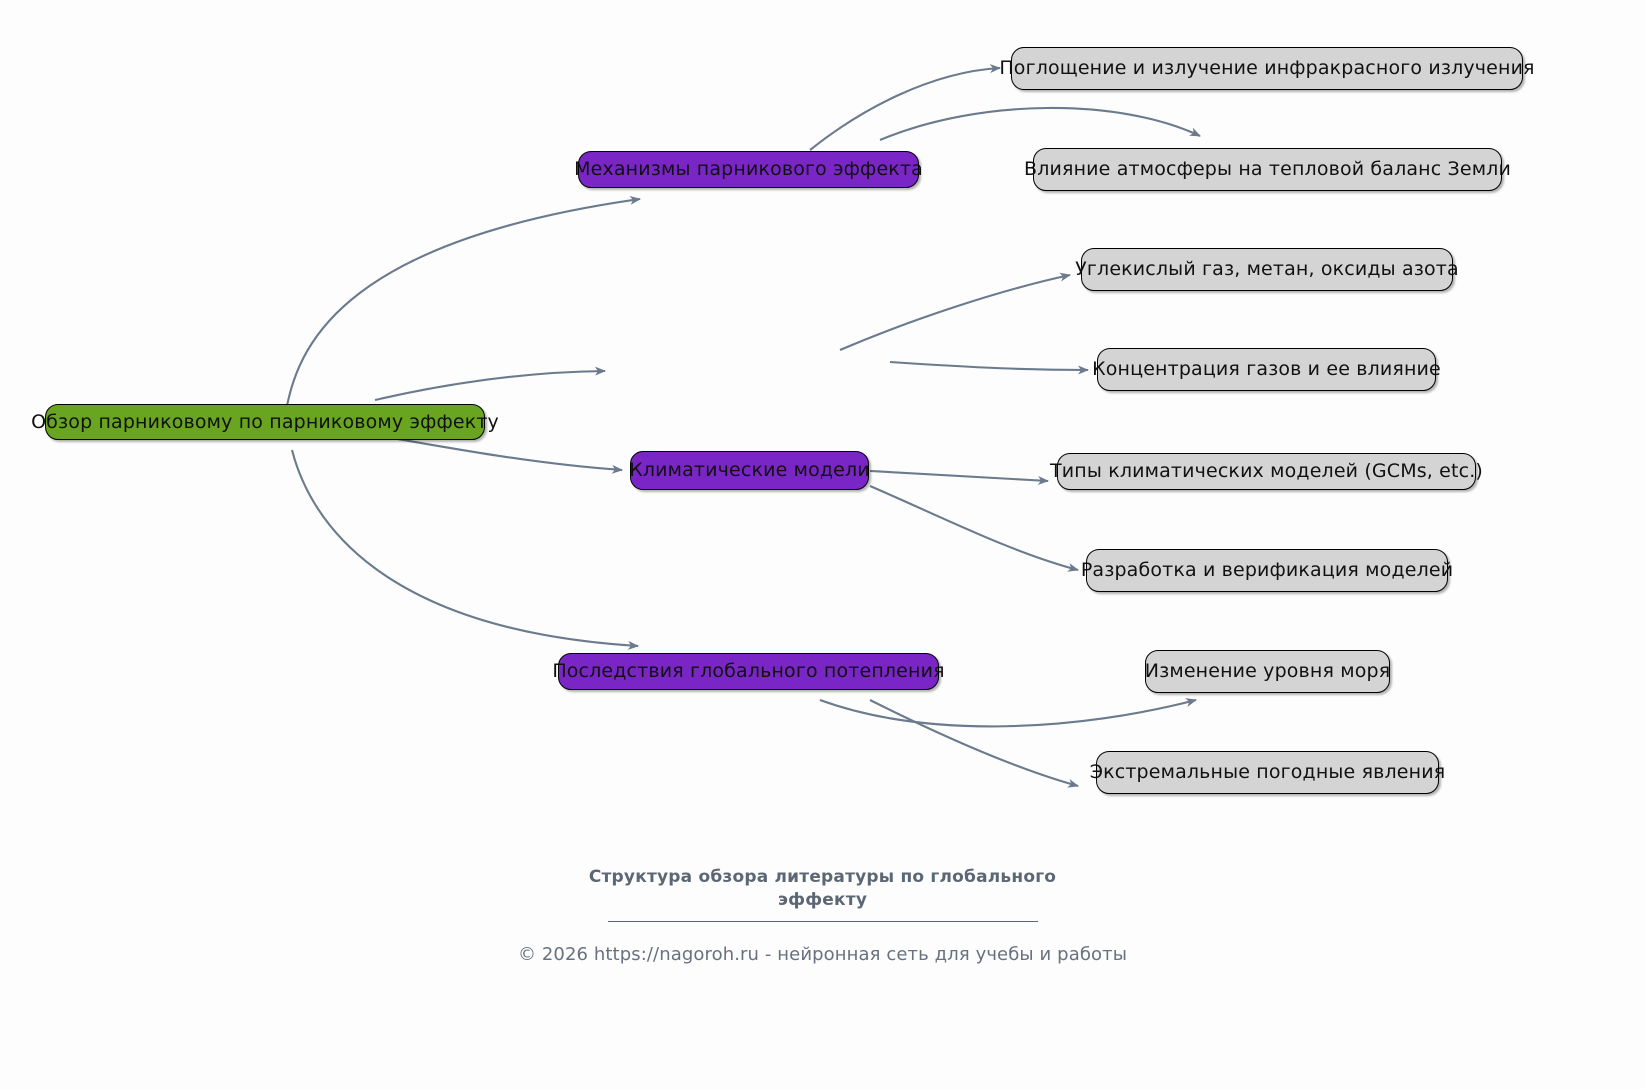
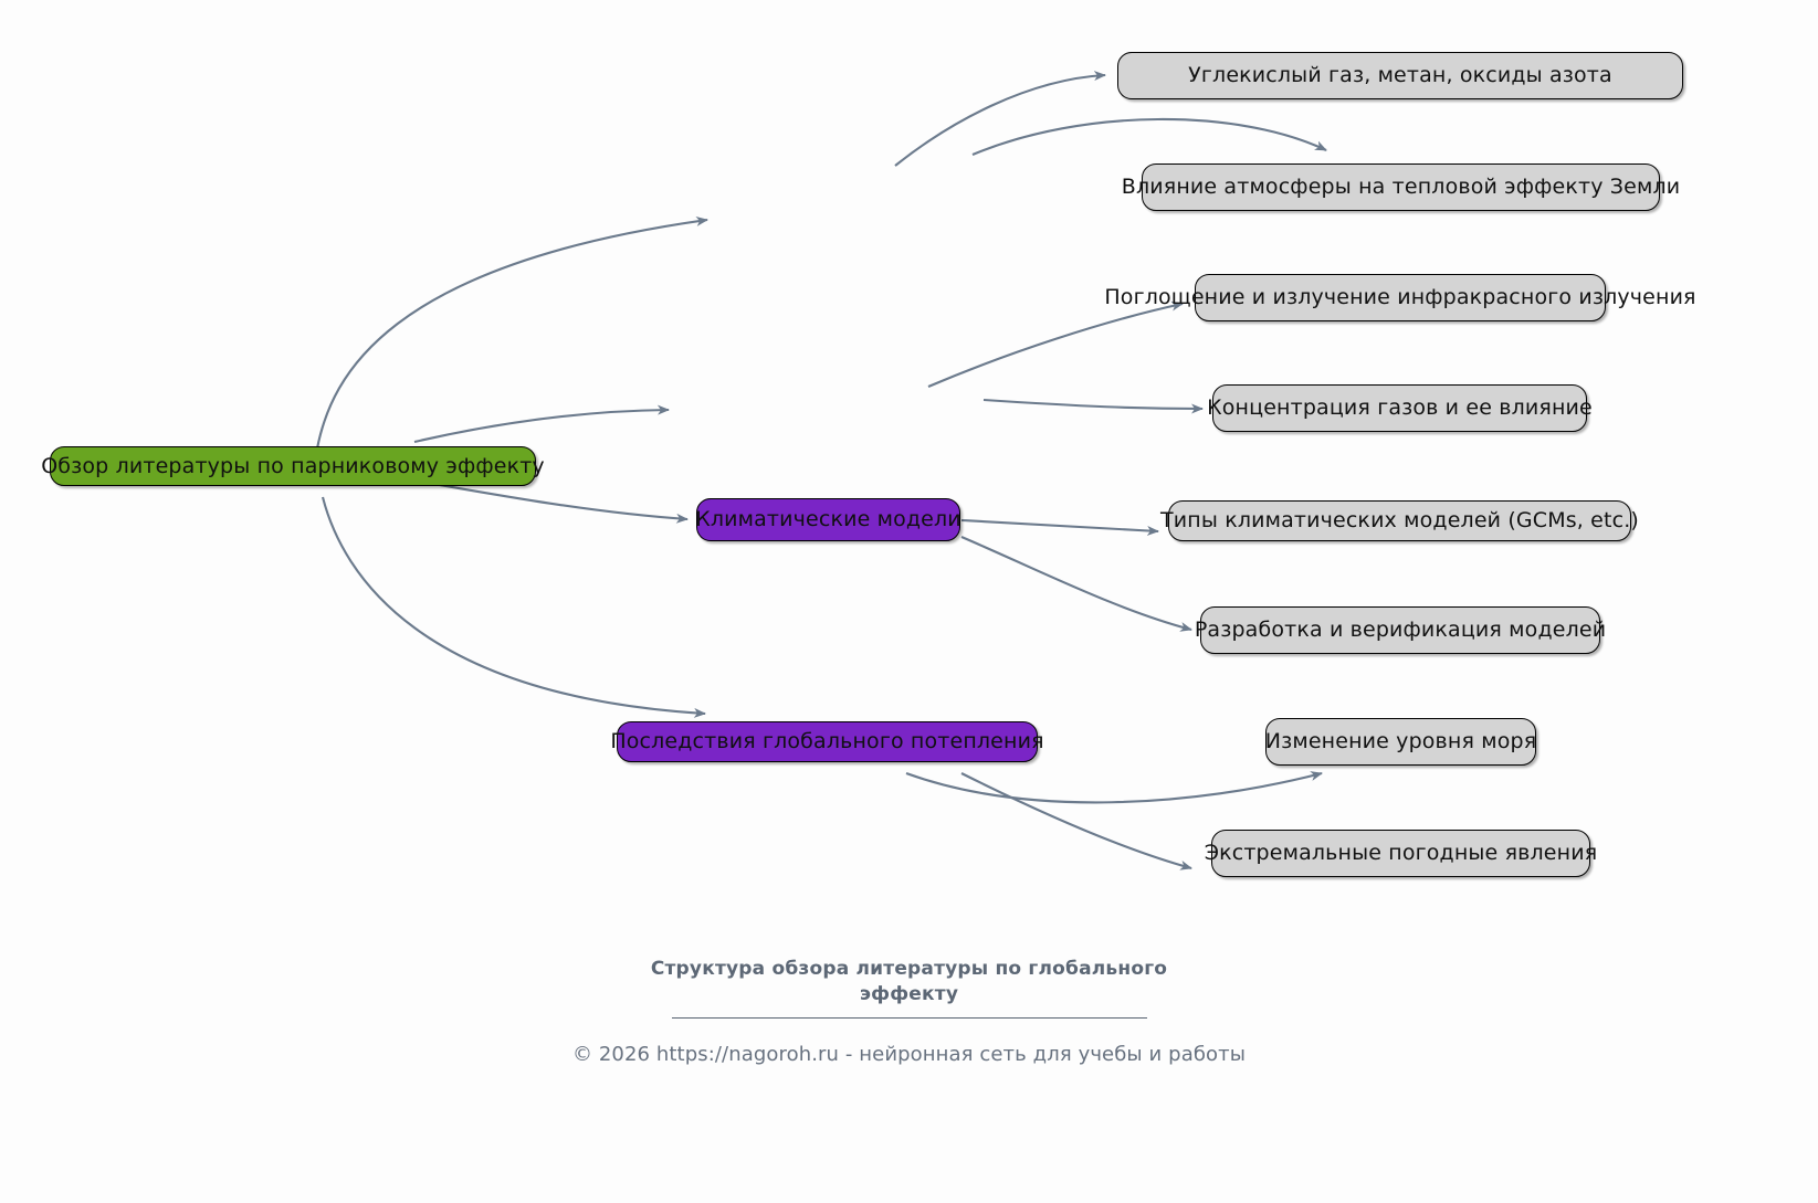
- Обзор парниковому по парниковому эффекту
+ Обзор литературы по парниковому эффекту
- Механизмы парникового эффекта
- Поглощение и излучение инфракрасного излучения
+ Углекислый газ, метан, оксиды азота
- Влияние атмосферы на тепловой баланс Земли
+ Влияние атмосферы на тепловой эффекту Земли
- Углекислый газ, метан, оксиды азота
+ Поглощение и излучение инфракрасного излучения
  Концентрация газов и ее влияние
  Климатические модели
  Типы климатических моделей (GCMs, etc.)
  Разработка и верификация моделей
  Последствия глобального потепления
  Изменение уровня моря
  Экстремальные погодные явления
  Структура обзора литературы по глобального эффекту
  © 2026 https://nagoroh.ru - нейронная сеть для учебы и работы
